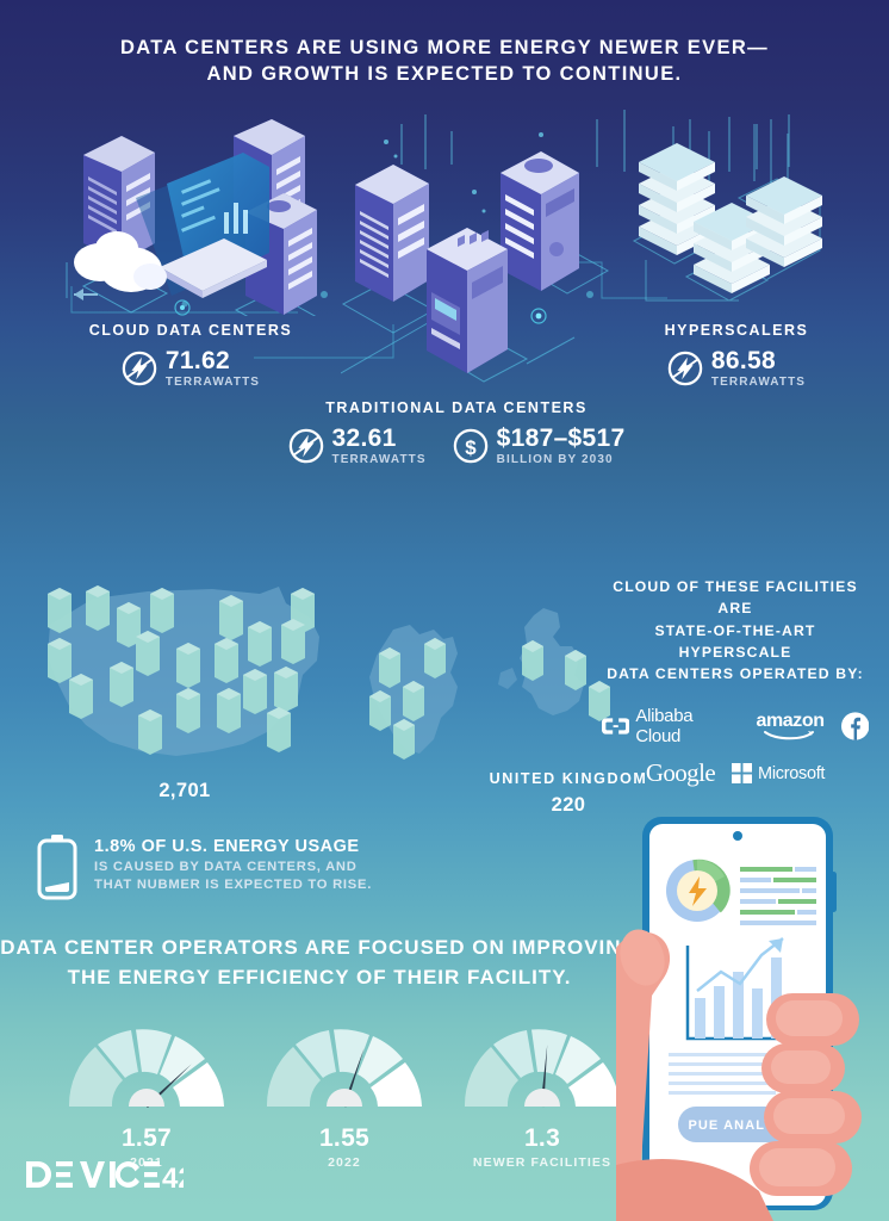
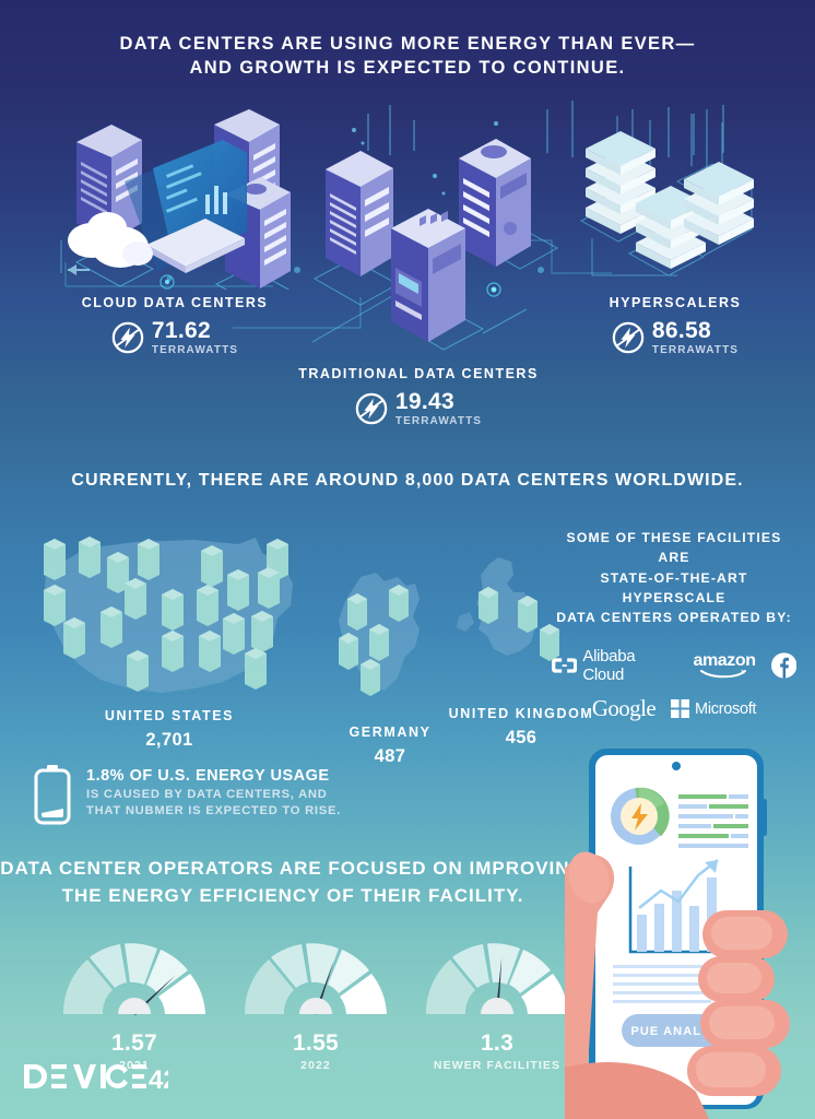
- DATA CENTERS ARE USING MORE ENERGY NEWER EVER—
+ DATA CENTERS ARE USING MORE ENERGY THAN EVER—
  AND GROWTH IS EXPECTED TO CONTINUE.
  CLOUD DATA CENTERS
  71.62
  TERRAWATTS
  TRADITIONAL DATA CENTERS
- 32.61
+ 19.43
  TERRAWATTS
- $
- $187–$517
- BILLION BY 2030
  HYPERSCALERS
  86.58
  TERRAWATTS
+ CURRENTLY, THERE ARE AROUND 8,000 DATA CENTERS WORLDWIDE.
+ UNITED STATES
  2,701
+ GERMANY
+ 487
  UNITED KINGDOM
- 220
+ 456
- CLOUD OF THESE FACILITIES ARE
+ SOME OF THESE FACILITIES ARE
  STATE-OF-THE-ART HYPERSCALE
  DATA CENTERS OPERATED BY:
  Alibaba Cloud
  amazon
  Google
  Microsoft
  1.8% OF U.S. ENERGY USAGE
  IS CAUSED BY DATA CENTERS, AND
  THAT NUBMER IS EXPECTED TO RISE.
  DATA CENTER OPERATORS ARE FOCUSED ON IMPROVIN
  THE ENERGY EFFICIENCY OF THEIR FACILITY.
  1.57
  1.55
  2022
  1.3
  NEWER FACILITIES
